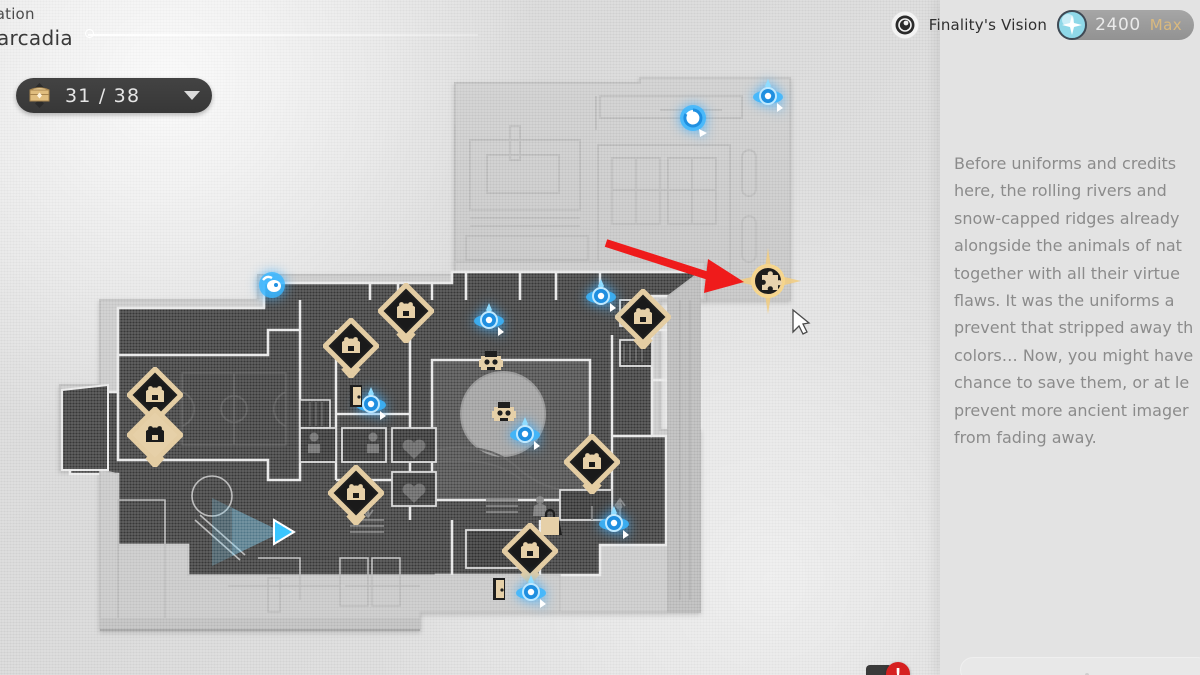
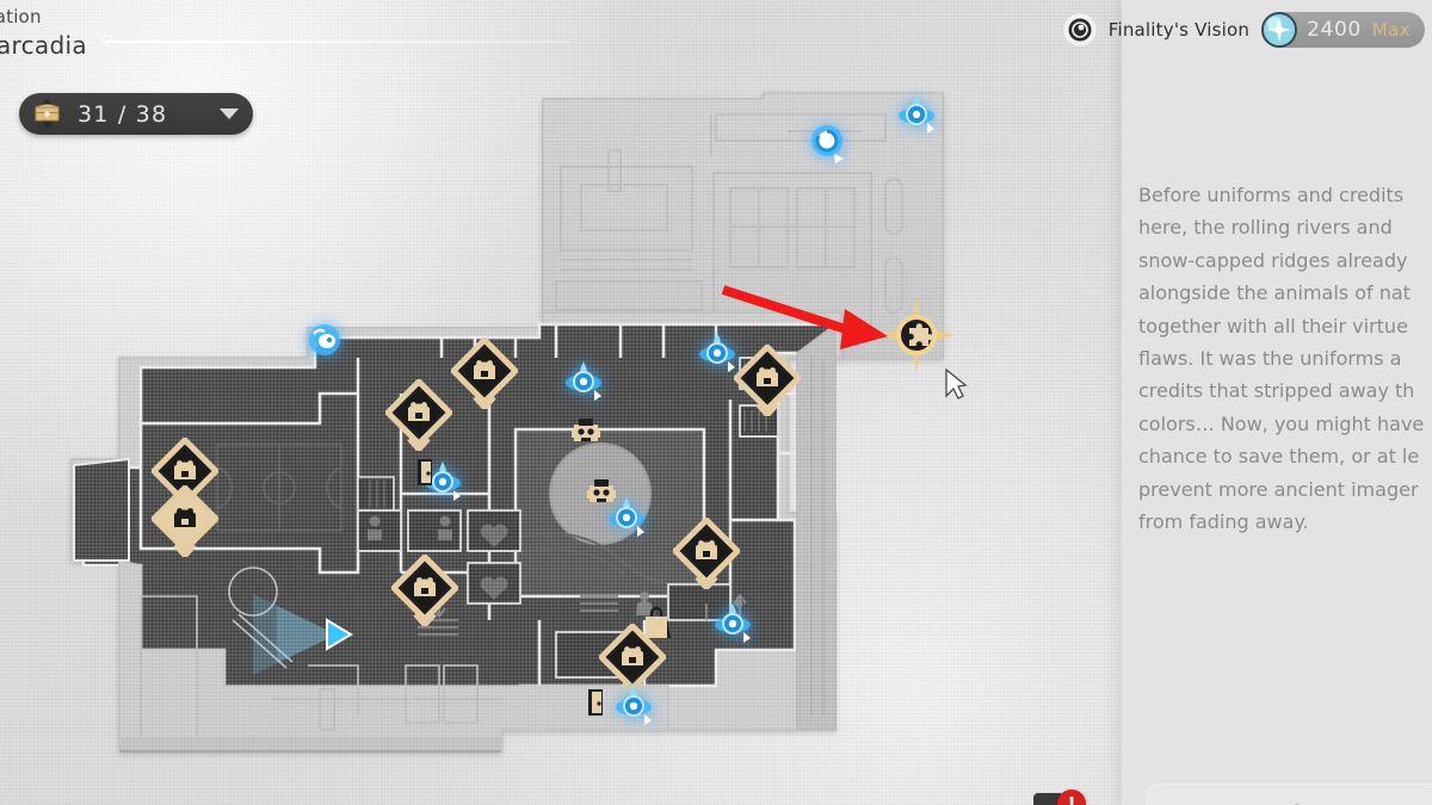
  ation
  arcadia
  31 / 38
  Finality's Vision
  2400
  Max
  Before uniforms and credits
  here, the rolling rivers and
  snow-capped ridges already
  alongside the animals of nat
  together with all their virtue
  flaws. It was the uniforms a
- prevent that stripped away th
+ credits that stripped away th
  colors… Now, you might have
  chance to save them, or at le
  prevent more ancient imager
  from fading away.
  !
